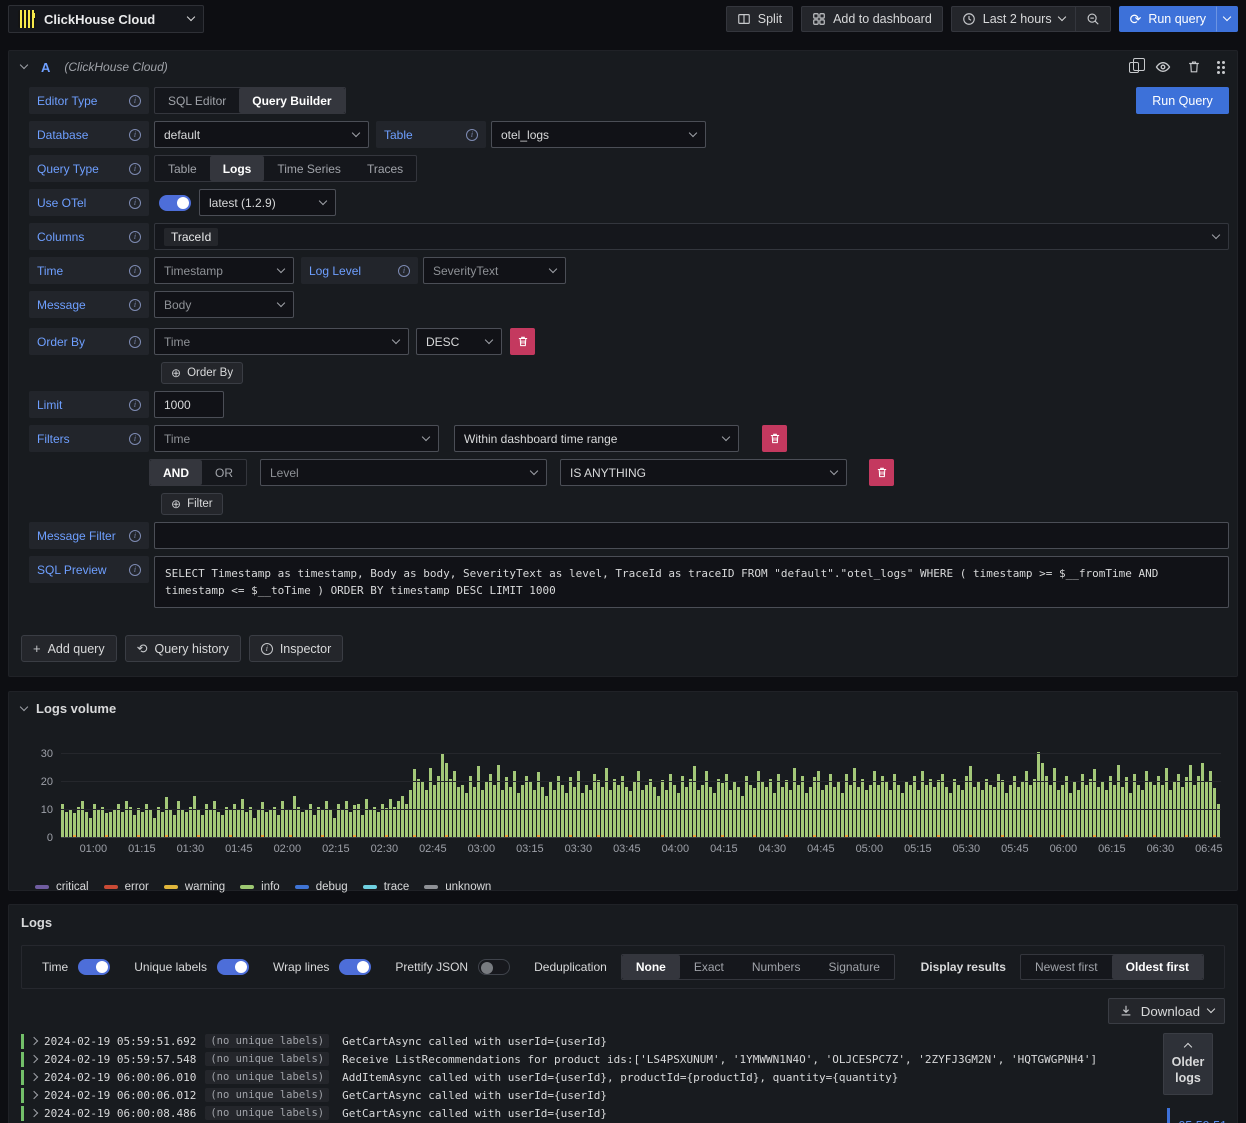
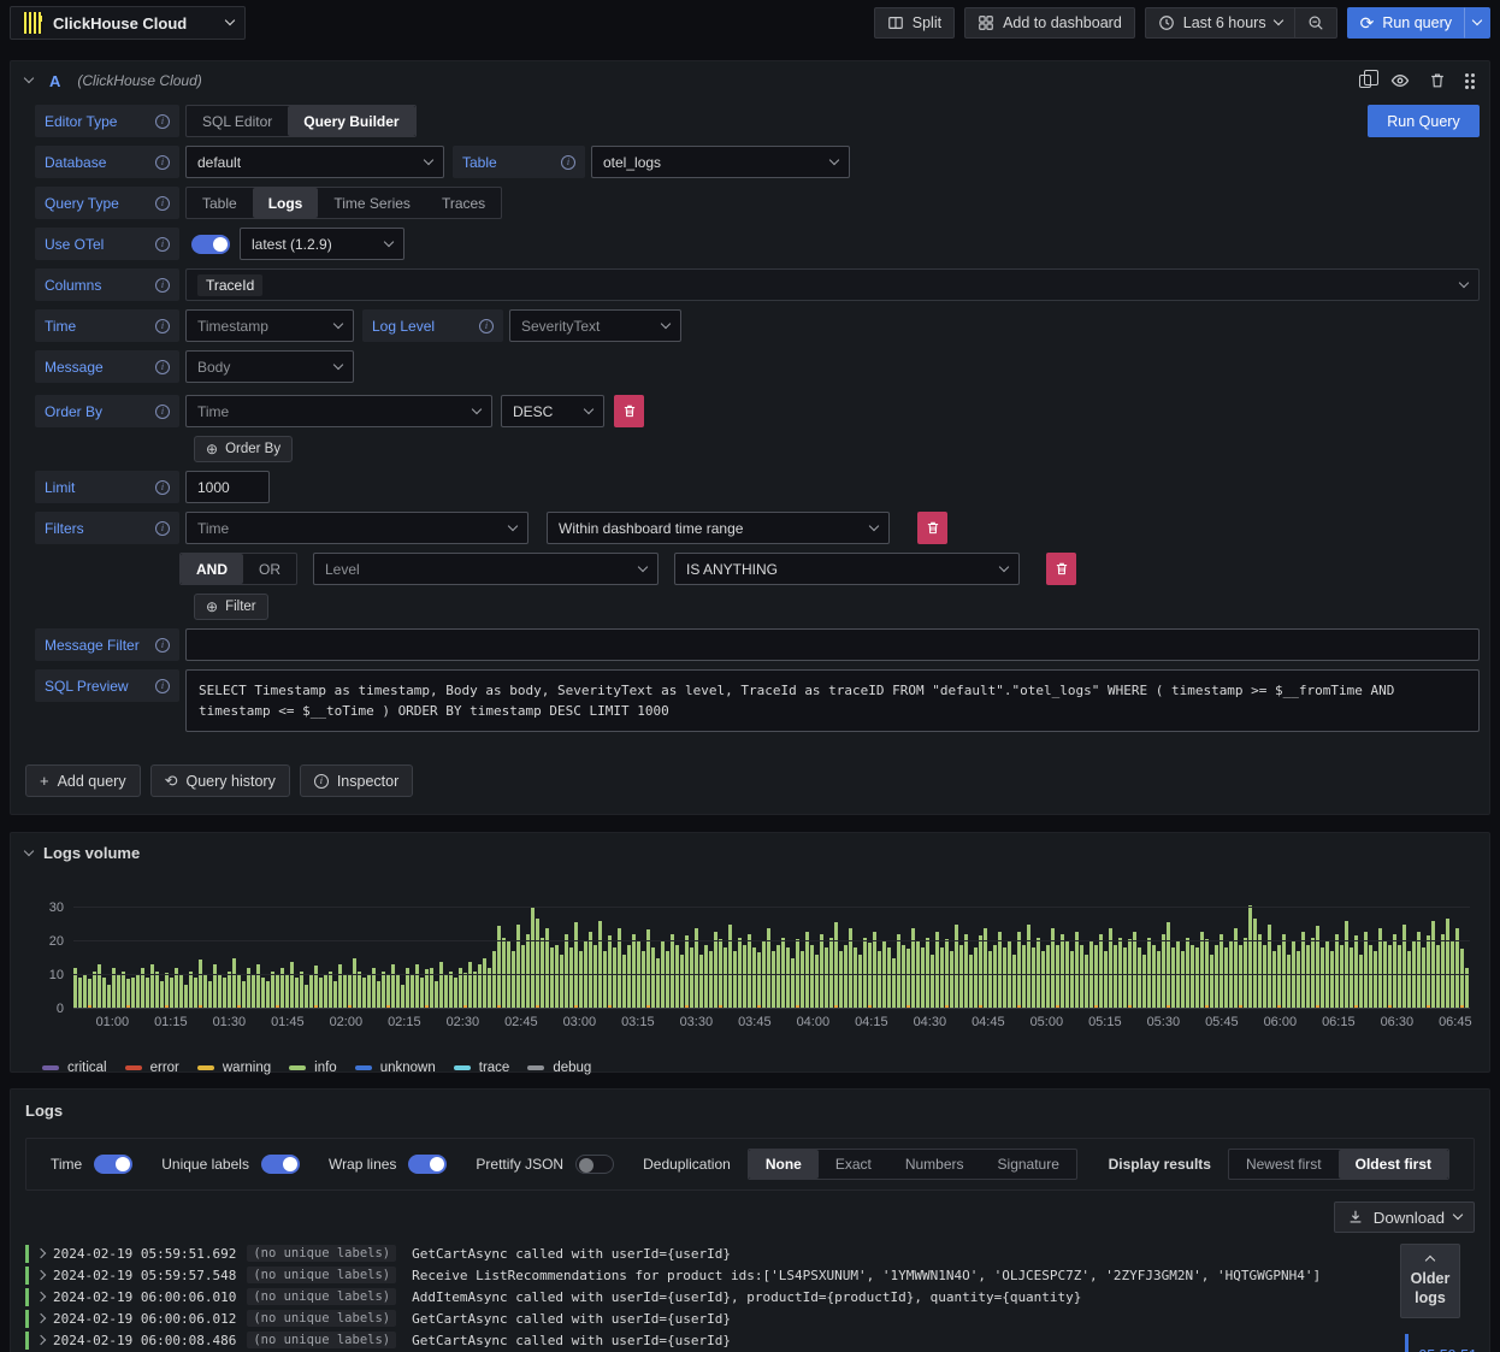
  ClickHouse Cloud
  Split
  Add to dashboard
- Last 2 hours
+ Last 6 hours
  ⟳
  Run query
  A
  (ClickHouse Cloud)
  Editor Type
  i
  SQL Editor
  Query Builder
  Run Query
  Database
  i
  default
  Table
  i
  otel_logs
  Query Type
  i
  Table
  Logs
  Time Series
  Traces
  Use OTel
  i
  latest (1.2.9)
  Columns
  i
  TraceId
  Time
  i
  Timestamp
  Log Level
  i
  SeverityText
  Message
  i
  Body
  Order By
  i
  Time
  DESC
  ⊕
  Order By
  Limit
  i
  1000
  Filters
  i
  Time
  Within dashboard time range
  AND
  OR
  Level
  IS ANYTHING
  ⊕
  Filter
  Message Filter
  i
  SQL Preview
  i
  SELECT Timestamp as timestamp, Body as body, SeverityText as level, TraceId as traceID FROM "default"."otel_logs" WHERE ( timestamp >= $__fromTime AND timestamp <= $__toTime ) ORDER BY timestamp DESC LIMIT 1000
  +
  Add query
  ⟲
  Query history
  i
  Inspector
  Logs volume
  0
  10
  20
  30
  01:00
  01:15
  01:30
  01:45
  02:00
  02:15
  02:30
  02:45
  03:00
  03:15
  03:30
  03:45
  04:00
  04:15
  04:30
  04:45
  05:00
  05:15
  05:30
  05:45
  06:00
  06:15
  06:30
  06:45
  critical
  error
  warning
  info
- debug
+ unknown
  trace
- unknown
+ debug
  Logs
  Time
  Unique labels
  Wrap lines
  Prettify JSON
  Deduplication
  None
  Exact
  Numbers
  Signature
  Display results
  Newest first
  Oldest first
  Download
  2024-02-19 05:59:51.692
  (no unique labels)
  GetCartAsync called with userId={userId}
  2024-02-19 05:59:57.548
  (no unique labels)
  Receive ListRecommendations for product ids:['LS4PSXUNUM', '1YMWWN1N4O', 'OLJCESPC7Z', '2ZYFJ3GM2N', 'HQTGWGPNH4']
  2024-02-19 06:00:06.010
  (no unique labels)
  AddItemAsync called with userId={userId}, productId={productId}, quantity={quantity}
  2024-02-19 06:00:06.012
  (no unique labels)
  GetCartAsync called with userId={userId}
  2024-02-19 06:00:08.486
  (no unique labels)
  GetCartAsync called with userId={userId}
  Older logs
